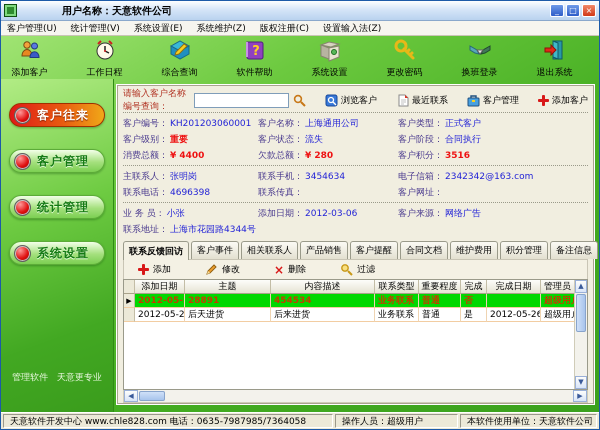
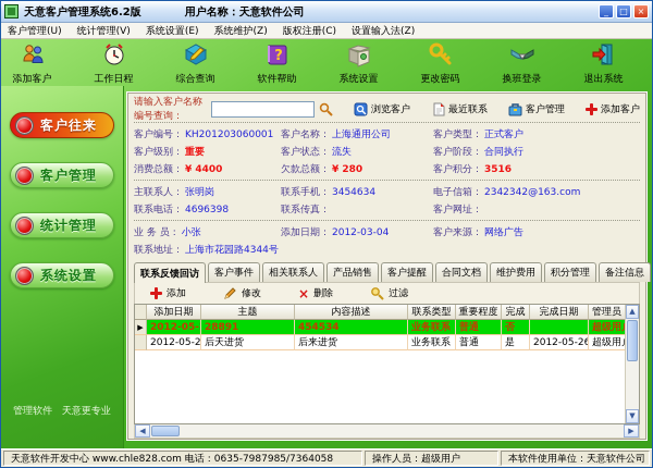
+ 天意客户管理系统6.2版
  用户名称：天意软件公司
  _
  □
  ×
  客户管理(U)
  统计管理(V)
  系统设置(E)
  系统维护(Z)
  版权注册(C)
  设置输入法(Z)
  添加客户
  工作日程
  综合查询
  ?
  软件帮助
  系统设置
  更改密码
  换班登录
  退出系统
  客户往来
  客户管理
  统计管理
  系统设置
  管理软件 天意更专业
  请输入客户名称编号查询：
  浏览客户
  最近联系
  客户管理
  添加客户
  客户编号： KH201203060001
  客户名称： 上海通用公司
  客户类型： 正式客户
  客户级别： 重要
  客户状态： 流失
  客户阶段： 合同执行
  消费总额： ¥ 4400
  欠款总额： ¥ 280
  客户积分： 3516
  主联系人： 张明岗
  联系手机： 3454634
  电子信箱： 2342342@163.com
  联系电话： 4696398
  联系传真：
  客户网址：
  业 务 员： 小张
- 添加日期： 2012-03-06
+ 添加日期： 2012-03-04
  客户来源： 网络广告
  联系地址： 上海市花园路4344号
  联系反馈回访
  客户事件
  相关联系人
  产品销售
  客户提醒
  合同文档
  维护费用
  积分管理
  备注信息
  添加
  修改
  ×
  删除
  过滤
  添加日期
  主题
  内容描述
  联系类型
  重要程度
  完成
  完成日期
  管理员
  ▶
  2012-05-
  28891
  454534
  业务联系
  普通
  否
  超级用
  2012-05-2
  后天进货
  后来进货
  业务联系
  普通
  是
  2012-05-26
  超级用
  ▲
  ▼
  ◀
  ▶
  天意软件开发中心 www.chle828.com 电话：0635-7987985/7364058
  操作人员：超级用户
  本软件使用单位：天意软件公司
